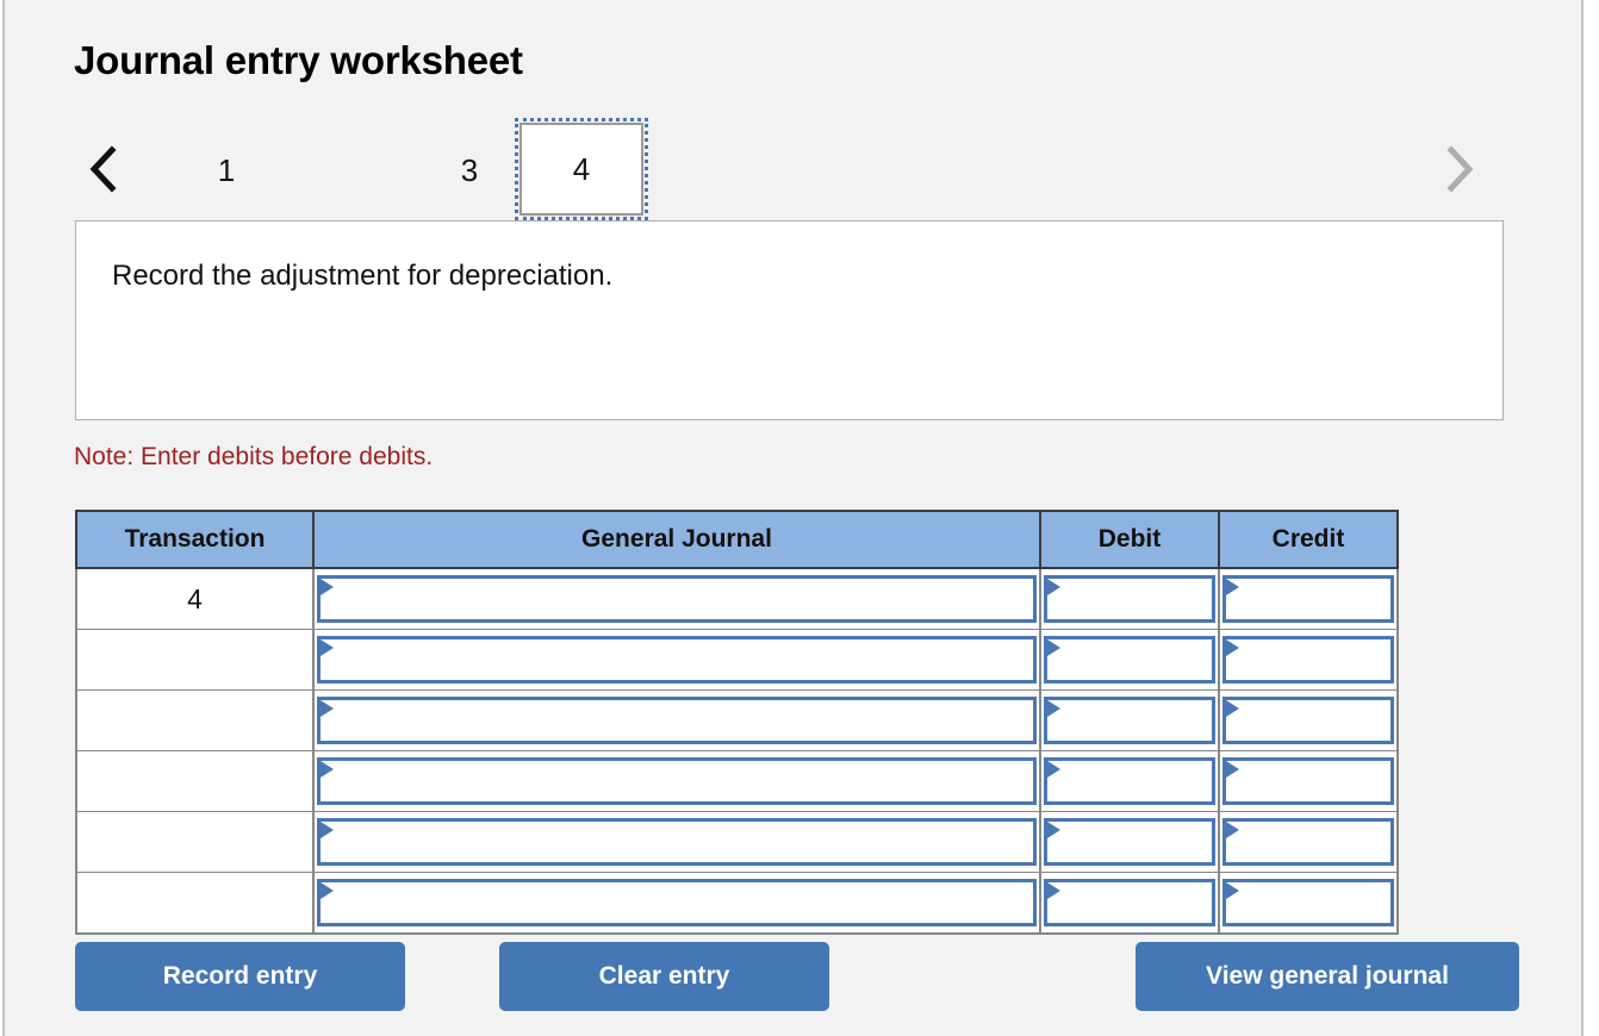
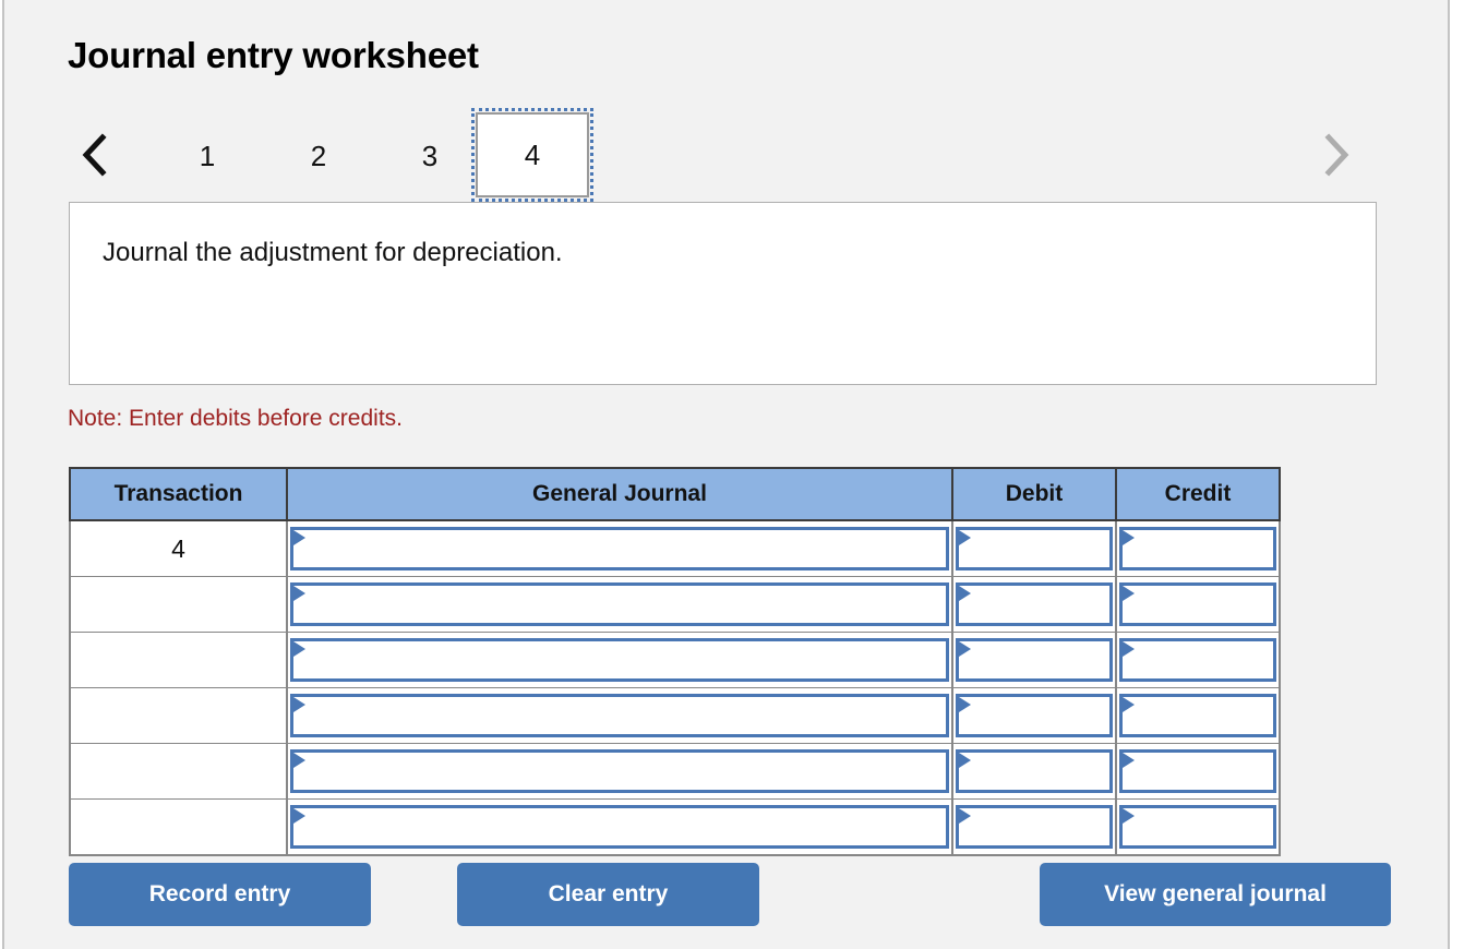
  Journal entry worksheet
  1
+ 2
  3
  4
- Record the adjustment for depreciation.
+ Journal the adjustment for depreciation.
- Note: Enter debits before debits.
+ Note: Enter debits before credits.
  Transaction	General Journal	Debit	Credit
  4
  Record entry
  Clear entry
  View general journal
